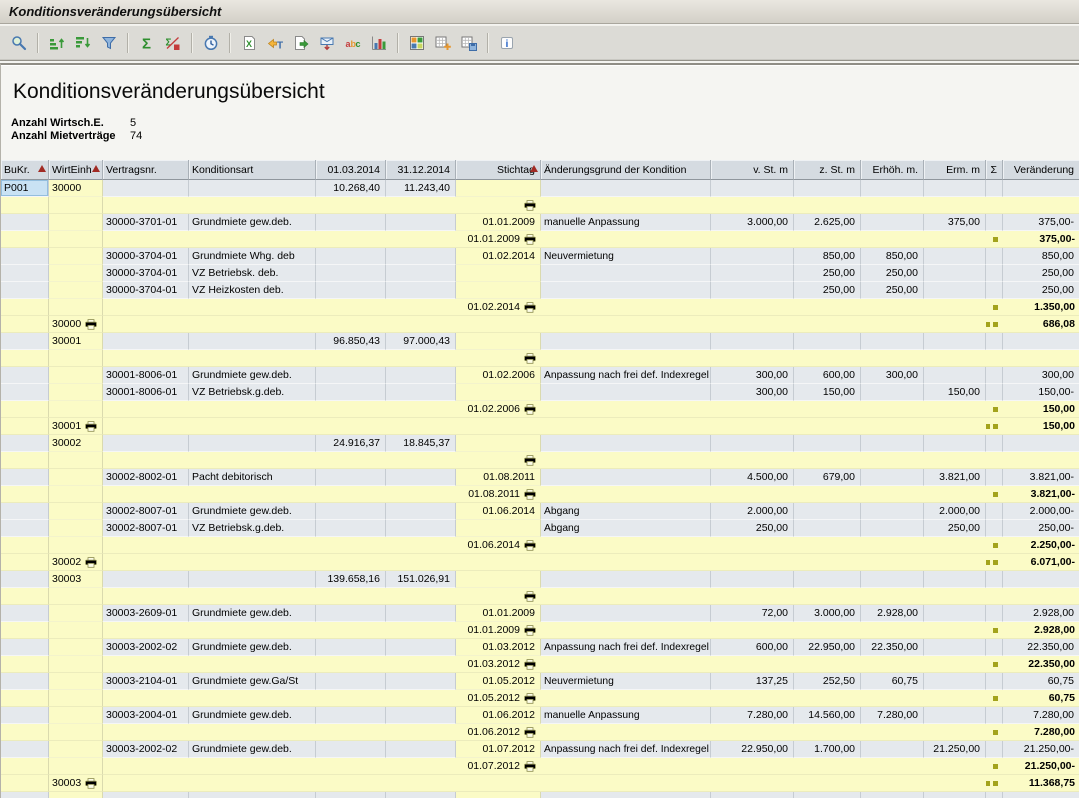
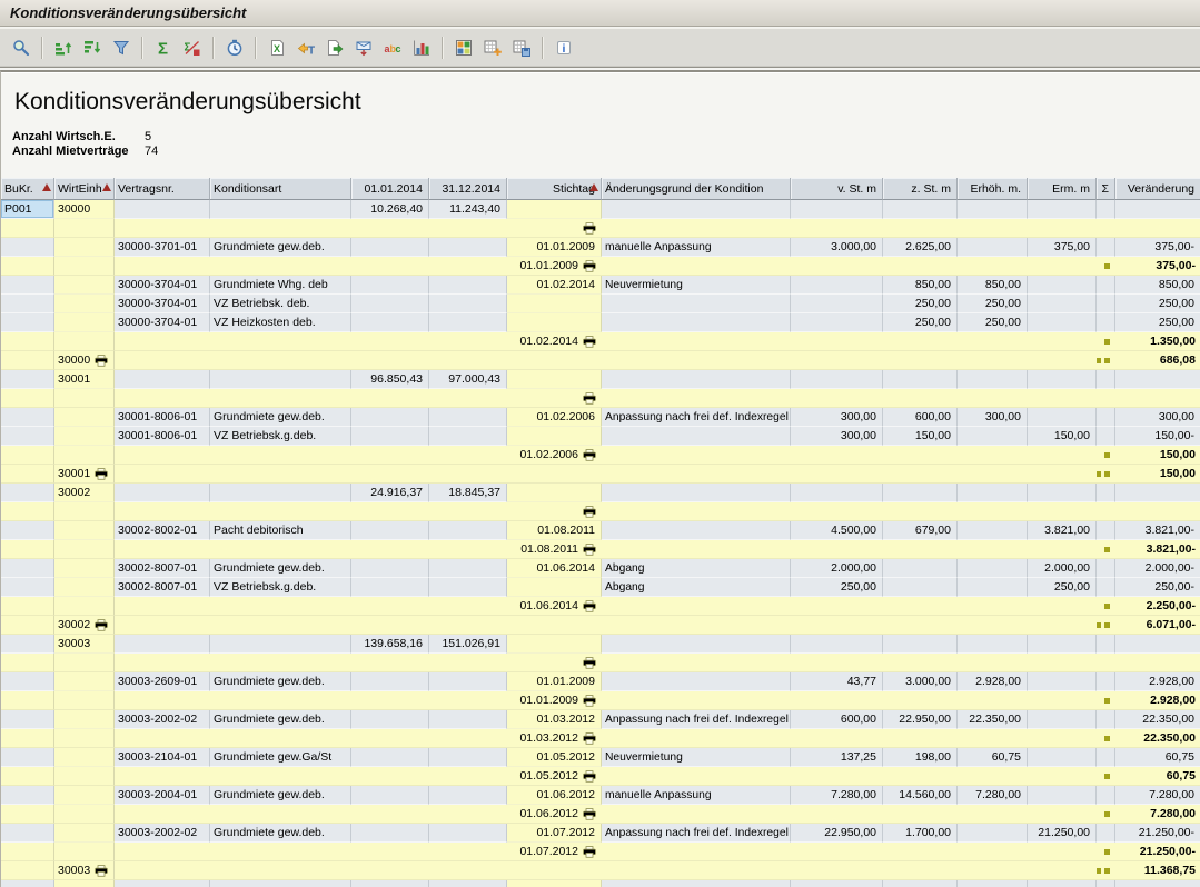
  Konditionsveränderungsübersicht
  Σ
  Σ
  X
  T
  a
  b
  c
  i
  Konditionsveränderungsübersicht
  Anzahl Wirtsch.E. 5
  Anzahl Mietverträge 74
  BuKr.
  WirtEinh
  Vertragsnr.
  Konditionsart
- 01.03.2014
+ 01.01.2014
  31.12.2014
  Stichtag
  Änderungsgrund der Kondition
  v. St. m
  z. St. m
  Erhöh. m.
  Erm. m
  Σ
  Veränderung
  P001
  30000
  10.268,40
  11.243,40
  30000-3701-01
  Grundmiete gew.deb.
  01.01.2009
  manuelle Anpassung
  3.000,00
  2.625,00
  375,00
  375,00-
  01.01.2009
  375,00-
  30000-3704-01
  Grundmiete Whg. deb
  01.02.2014
  Neuvermietung
  850,00
  850,00
  850,00
  30000-3704-01
  VZ Betriebsk. deb.
  250,00
  250,00
  250,00
  30000-3704-01
  VZ Heizkosten deb.
  250,00
  250,00
  250,00
  01.02.2014
  1.350,00
  30000
  686,08
  30001
  96.850,43
  97.000,43
  30001-8006-01
  Grundmiete gew.deb.
  01.02.2006
  Anpassung nach frei def. Indexregel
  300,00
  600,00
  300,00
  300,00
  30001-8006-01
  VZ Betriebsk.g.deb.
  300,00
  150,00
  150,00
  150,00-
  01.02.2006
  150,00
  30001
  150,00
  30002
  24.916,37
  18.845,37
  30002-8002-01
  Pacht debitorisch
  01.08.2011
  4.500,00
  679,00
  3.821,00
  3.821,00-
  01.08.2011
  3.821,00-
  30002-8007-01
  Grundmiete gew.deb.
  01.06.2014
  Abgang
  2.000,00
  2.000,00
  2.000,00-
  30002-8007-01
  VZ Betriebsk.g.deb.
  Abgang
  250,00
  250,00
  250,00-
  01.06.2014
  2.250,00-
  30002
  6.071,00-
  30003
  139.658,16
  151.026,91
  30003-2609-01
  Grundmiete gew.deb.
  01.01.2009
- 72,00
+ 43,77
  3.000,00
  2.928,00
  2.928,00
  01.01.2009
  2.928,00
  30003-2002-02
  Grundmiete gew.deb.
  01.03.2012
  Anpassung nach frei def. Indexregel
  600,00
  22.950,00
  22.350,00
  22.350,00
  01.03.2012
  22.350,00
  30003-2104-01
  Grundmiete gew.Ga/St
  01.05.2012
  Neuvermietung
  137,25
- 252,50
+ 198,00
  60,75
  60,75
  01.05.2012
  60,75
  30003-2004-01
  Grundmiete gew.deb.
  01.06.2012
  manuelle Anpassung
  7.280,00
  14.560,00
  7.280,00
  7.280,00
  01.06.2012
  7.280,00
  30003-2002-02
  Grundmiete gew.deb.
  01.07.2012
  Anpassung nach frei def. Indexregel
  22.950,00
  1.700,00
  21.250,00
  21.250,00-
  01.07.2012
  21.250,00-
  30003
  11.368,75
